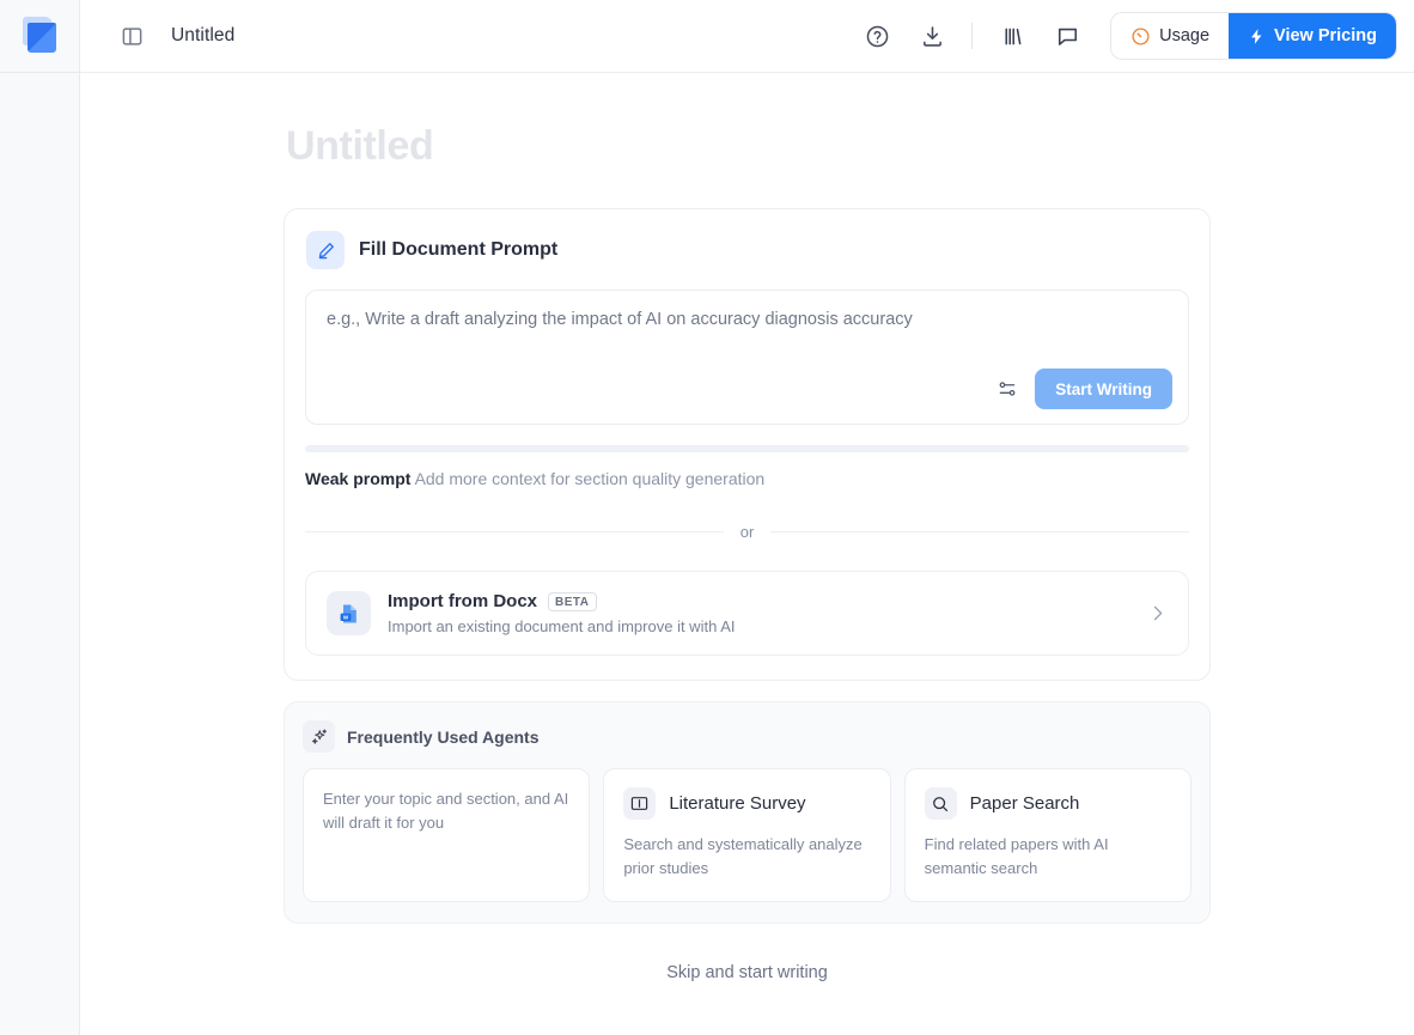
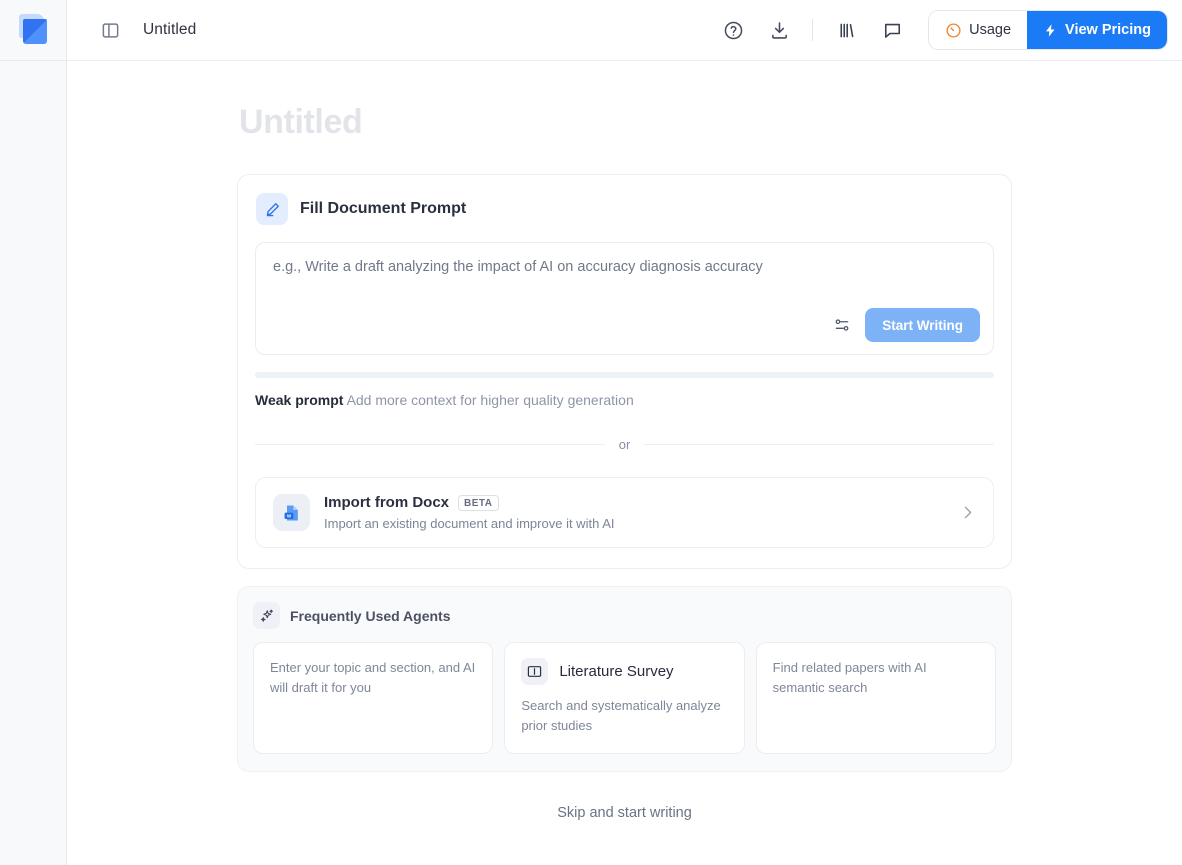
  Untitled
  Usage
  View Pricing
  Untitled
  Fill Document Prompt
  e.g., Write a draft analyzing the impact of AI on accuracy diagnosis accuracy
  Start Writing
- Weak prompt Add more context for section quality generation
+ Weak prompt Add more context for higher quality generation
  or
  Import from Docx
  BETA
  Import an existing document and improve it with AI
  Frequently Used Agents
  Enter your topic and section, and AI will draft it for you
  Literature Survey
  Search and systematically analyze prior studies
- Paper Search
  Find related papers with AI semantic search
  Skip and start writing
